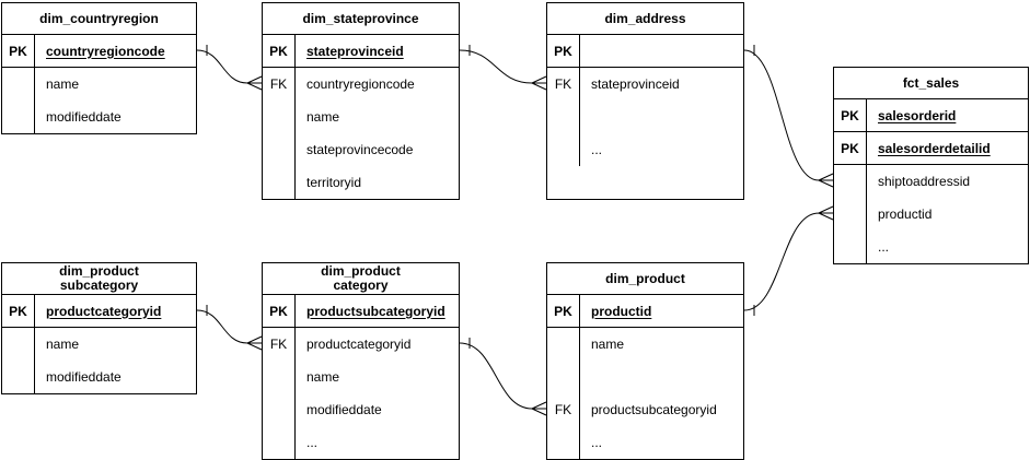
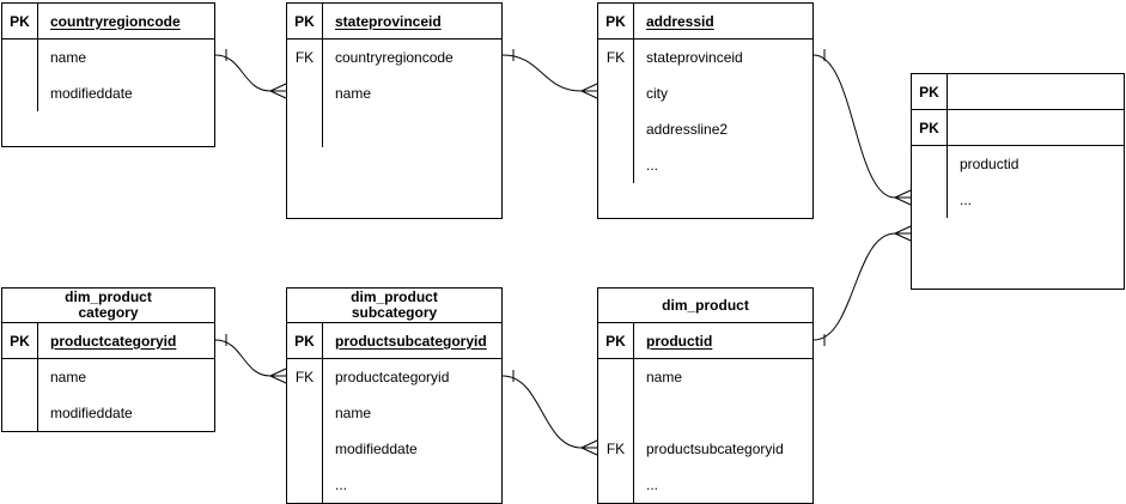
- dim_countryregion
  PK
  countryregioncode
  name
  modifieddate
- dim_stateprovince
  PK
  stateprovinceid
  FK
  countryregioncode
  name
- stateprovincecode
- territoryid
- dim_address
  PK
+ addressid
  FK
  stateprovinceid
+ city
+ addressline2
  ...
- fct_sales
  PK
- salesorderid
  PK
- salesorderdetailid
- shiptoaddressid
  productid
  ...
  dim_product
- subcategory
+ category
  PK
  productcategoryid
  name
  modifieddate
  dim_product
- category
+ subcategory
  PK
  productsubcategoryid
  FK
  productcategoryid
  name
  modifieddate
  ...
  dim_product
  PK
  productid
  name
  FK
  productsubcategoryid
  ...
